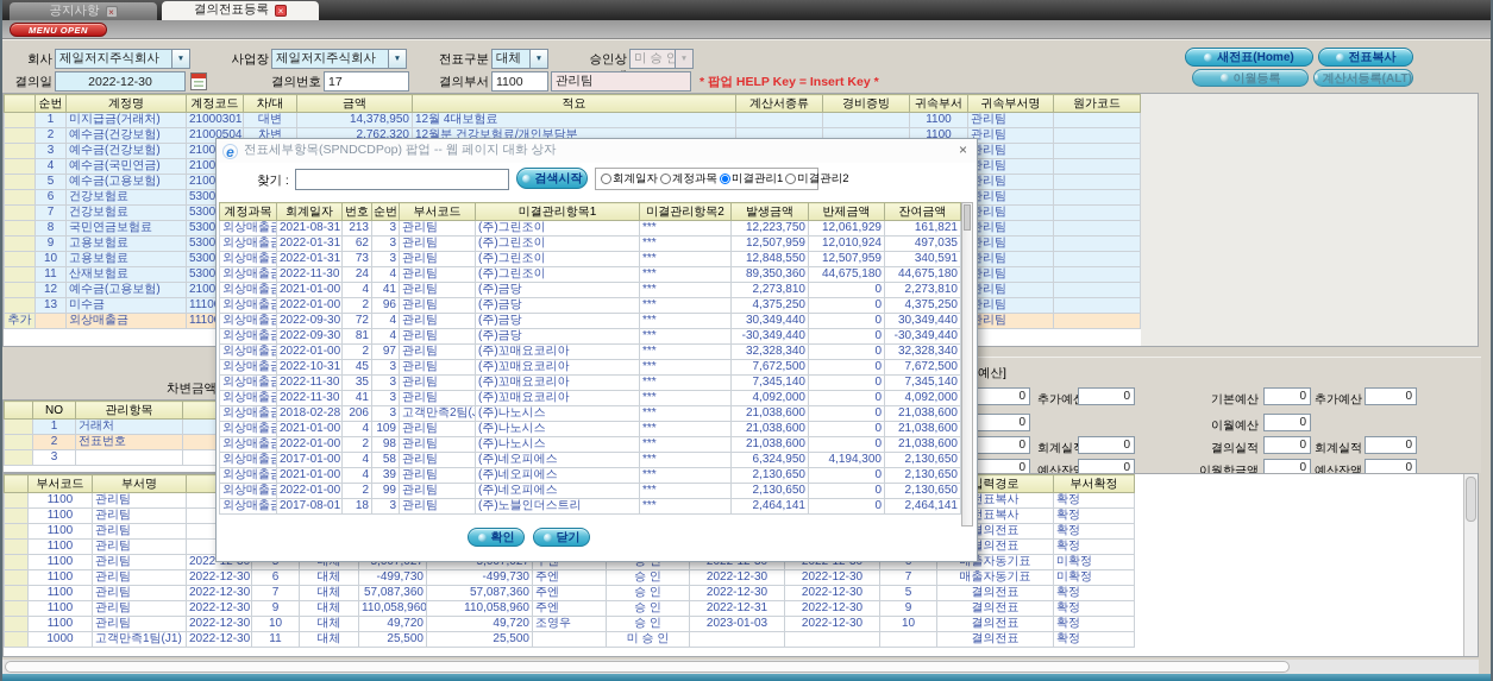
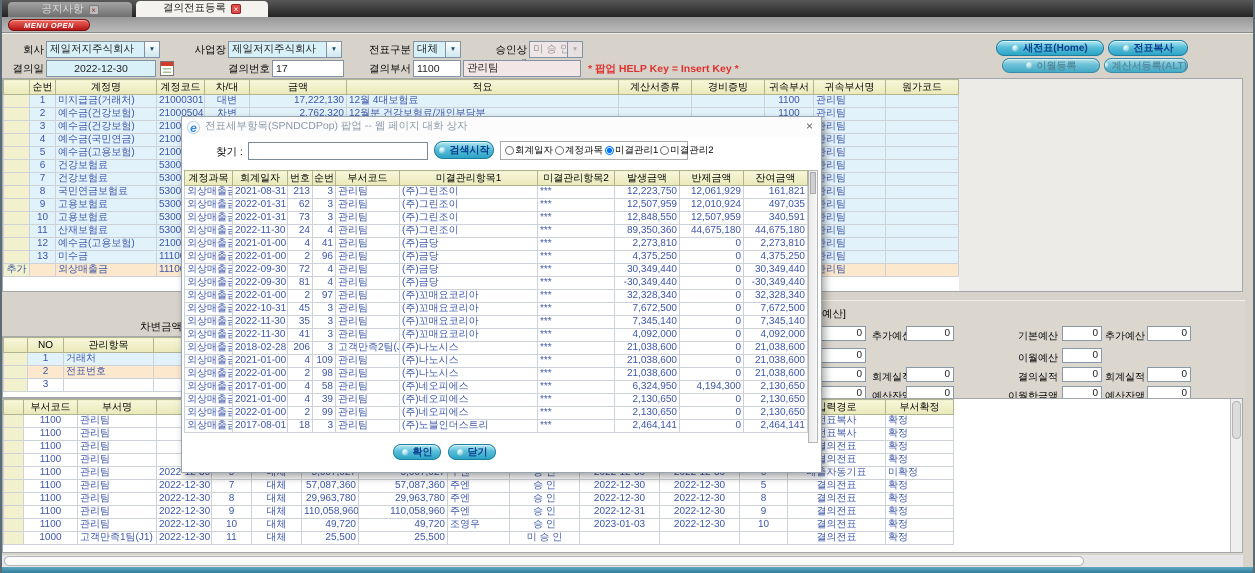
  공지사항
  ×
  결의전표등록
  ×
  MENU OPEN
  회사
  제일저지주식회사
  사업장
  제일저지주식회사
  전표구분
  대체
  승인상
  미 승 인
  결의일
  2022-12-30
  결의번호
  17
  결의부서
  1100
  관리팀
  * 팝업 HELP Key = Insert Key *
  새전표(Home)
  전표복사
  이월등록
  계산서등록(ALT)
  	순번	계정명	계정코드	차/대	금액	적요	계산서종류	경비증빙	귀속부서	귀속부서명	원가코드
- 	1	미지급금(거래처)	21000301	대변	14,378,950	12월 4대보험료			1100	관리팀
+ 	1	미지급금(거래처)	21000301	대변	17,222,130	12월 4대보험료			1100	관리팀
  	2	예수금(건강보험)	21000504	차변	2,762,320	12월분 건강보험료/개인부담분			1100	관리팀
  	3	예수금(건강보험)	2100							리팀
  	4	예수금(국민연금)	2100							리팀
  	5	예수금(고용보험)	2100							리팀
  	6	건강보험료	5300							리팀
  	7	건강보험료	5300							리팀
  	8	국민연금보험료	5300							리팀
  	9	고용보험료	5300							리팀
  	10	고용보험료	5300							리팀
  	11	산재보험료	5300							리팀
  	12	예수금(고용보험)	2100							리팀
  	13	미수금	1110							리팀
  추가		외상매출금	1110							리팀
  차변금액
  	1	거래처
  	2	전표번호
  	3
  예산]
  0
  추가예
  0
  0
  0
  회계실
  0
  0
  예산잔
  0
  기본예산
  0
  추가예산
  0
  이월예산
  0
  결의실적
  0
  회계실적
  0
  이월한금액
  0
  예산잔액
  0
  	부서코드	부서명											력경로	부서확정
  	1100	관리팀											표복사	확정
  	1100	관리팀											표복사	확정
  	1100	관리팀											의전표	확정
  	1100	관리팀											의전표	확정
- 	1100	관리팀	2022-12-30	6	대체	-499,730	-499,730	주엔	승 인	2022-12-30	2022-12-30	7	매출자동기표	미확정
  	1100	관리팀	2022-12-30	7	대체	57,087,360	57,087,360	주엔	승 인	2022-12-30	2022-12-30	5	결의전표	확정
+ 	1100	관리팀	2022-12-30	8	대체	29,963,780	29,963,780	주엔	승 인	2022-12-30	2022-12-30	8	결의전표	확정
  	1100	관리팀	2022-12-30	9	대체	110,058,960	110,058,960	주엔	승 인	2022-12-31	2022-12-30	9	결의전표	확정
  	1100	관리팀	2022-12-30	10	대체	49,720	49,720	조영우	승 인	2023-01-03	2022-12-30	10	결의전표	확정
  	1000	고객만족1팀(J1)	2022-12-30	11	대체	25,500	25,500		미 승 인				결의전표	확정
  e
  전표세부항목(SPNDCDPop) 팝업 -- 웹 페이지 대화 상자
  ×
  찾기 :
  검색시작
  회계일자
  계정과목
  미결관리1
  미결관리2
  계정과목	회계일자	번호	순번	부서코드	미결관리항목1	미결관리항목2	발생금액	반제금액	잔여금액
  외상매출	2021-08-31	213	3	관리팀	(주)그린조이	***	12,223,750	12,061,929	161,821
  외상매출	2022-01-31	62	3	관리팀	(주)그린조이	***	12,507,959	12,010,924	497,035
  외상매출	2022-01-31	73	3	관리팀	(주)그린조이	***	12,848,550	12,507,959	340,591
  외상매출	2022-11-30	24	4	관리팀	(주)그린조이	***	89,350,360	44,675,180	44,675,180
  외상매출	2021-01-00	4	41	관리팀	(주)금당	***	2,273,810	0	2,273,810
  외상매출	2022-01-00	2	96	관리팀	(주)금당	***	4,375,250	0	4,375,250
  외상매출	2022-09-30	72	4	관리팀	(주)금당	***	30,349,440	0	30,349,440
  외상매출	2022-09-30	81	4	관리팀	(주)금당	***	-30,349,440	0	-30,349,440
  외상매출	2022-01-00	2	97	관리팀	(주)꼬매요코리아	***	32,328,340	0	32,328,340
  외상매출	2022-10-31	45	3	관리팀	(주)꼬매요코리아	***	7,672,500	0	7,672,500
  외상매출	2022-11-30	35	3	관리팀	(주)꼬매요코리아	***	7,345,140	0	7,345,140
  외상매출	2022-11-30	41	3	관리팀	(주)꼬매요코리아	***	4,092,000	0	4,092,000
  외상매출	2018-02-28	206	3	고객만족2팀(	(주)나노시스	***	21,038,600	0	21,038,600
  외상매출	2021-01-00	4	109	관리팀	(주)나노시스	***	21,038,600	0	21,038,600
  외상매출	2022-01-00	2	98	관리팀	(주)나노시스	***	21,038,600	0	21,038,600
  외상매출	2017-01-00	4	58	관리팀	(주)네오피에스	***	6,324,950	4,194,300	2,130,650
  외상매출	2021-01-00	4	39	관리팀	(주)네오피에스	***	2,130,650	0	2,130,650
  외상매출	2022-01-00	2	99	관리팀	(주)네오피에스	***	2,130,650	0	2,130,650
  외상매출	2017-08-01	18	3	관리팀	(주)노블인더스트리	***	2,464,141	0	2,464,141
  확인
  닫기
